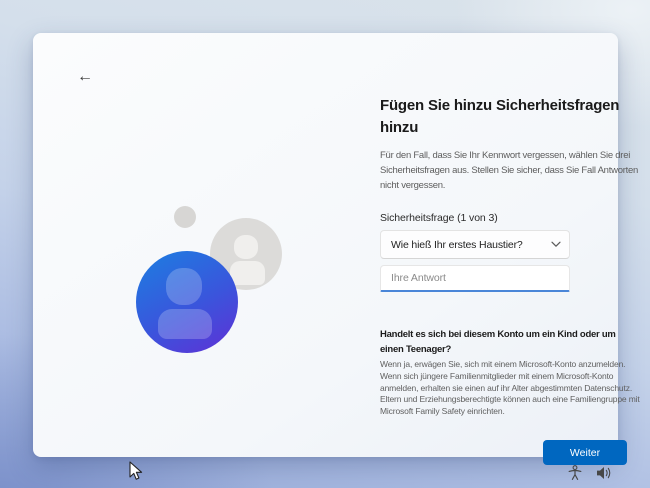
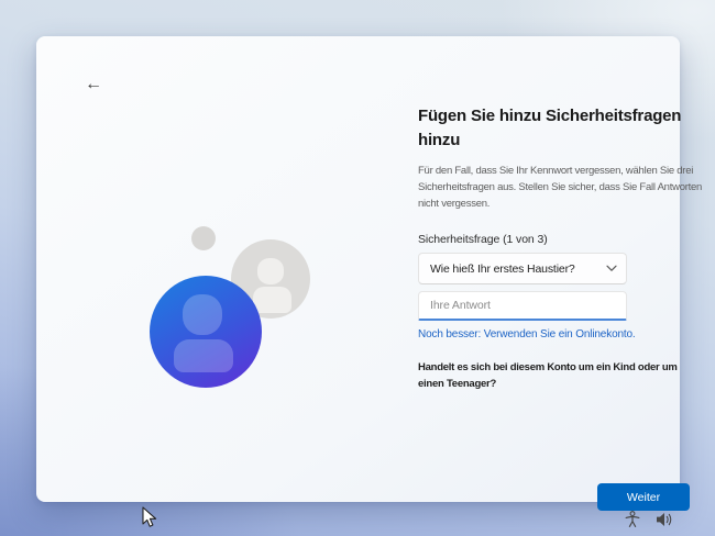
  ←
  Fügen Sie hinzu Sicherheitsfragen hinzu
  Für den Fall, dass Sie Ihr Kennwort vergessen, wählen Sie drei Sicherheitsfragen aus. Stellen Sie sicher, dass Sie Fall Antworten nicht vergessen.
  Sicherheitsfrage (1 von 3)
  Wie hieß Ihr erstes Haustier?
  Ihre Antwort
+ Noch besser: Verwenden Sie ein Onlinekonto.
  Handelt es sich bei diesem Konto um ein Kind oder um einen Teenager?
- Wenn ja, erwägen Sie, sich mit einem Microsoft-Konto anzumelden. Wenn sich jüngere Familienmitglieder mit einem Microsoft-Konto anmelden, erhalten sie einen auf ihr Alter abgestimmten Datenschutz. Eltern und Erziehungsberechtigte können auch eine Familiengruppe mit Microsoft Family Safety einrichten.
  Weiter
